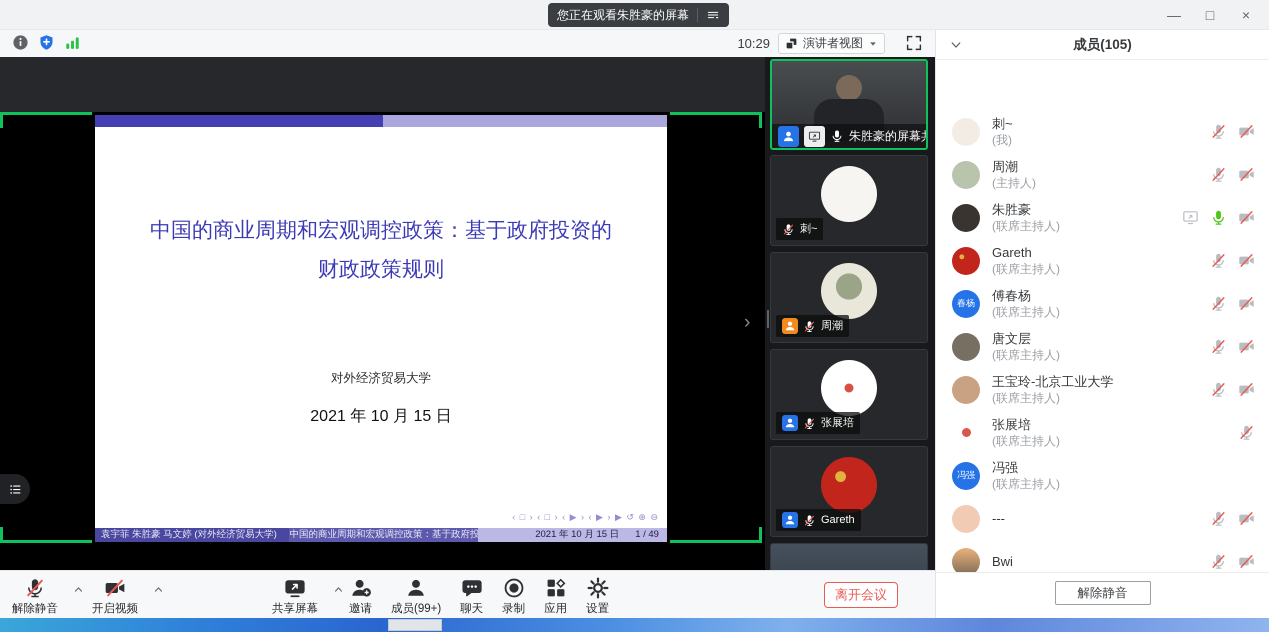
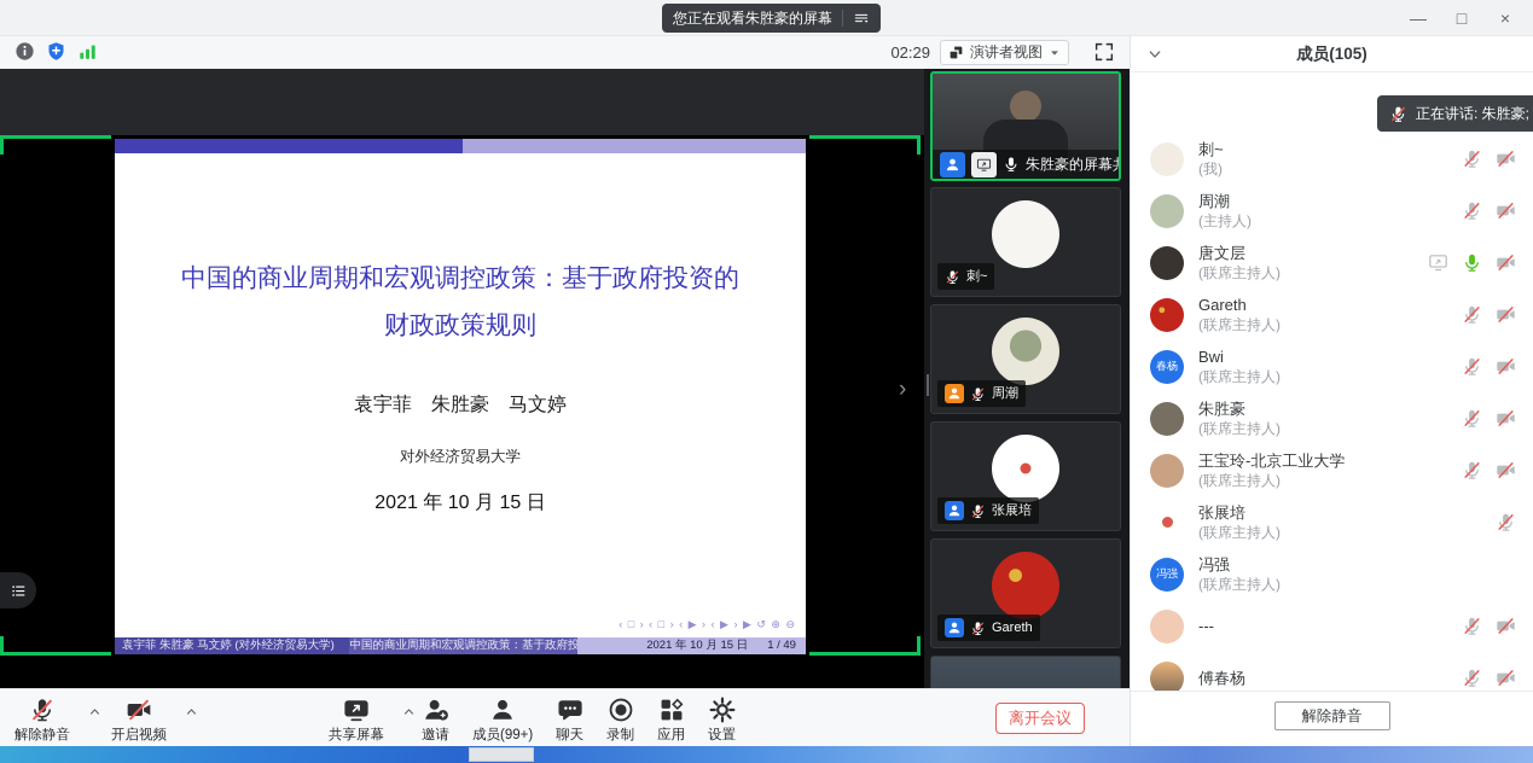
  您正在观看朱胜豪的屏幕
  —
  □
  ×
- 10:29
+ 02:29
  演讲者视图
  中国的商业周期和宏观调控政策：基于政府投资的
  财政政策规则
+ 袁宇菲 朱胜豪 马文婷
  对外经济贸易大学
  2021 年 10 月 15 日
  ‹ □ › ‹ □ › ‹ ▶ › ‹ ▶ › ▶ ↺ ⊕ ⊖
  袁宇菲 朱胜豪 马文婷 (对外经济贸易大学)
  中国的商业周期和宏观调控政策：基于政府投
  2021 年 10 月 15 日
  1 / 49
  ›
  朱胜豪的屏幕
  刺~
  周潮
  张展培
  Gareth
  成员(105)
+ 正在讲话: 朱胜豪;
  刺~
  (我)
  周潮
  (主持人)
- 朱胜豪
+ 唐文层
  (联席主持人)
  Gareth
  (联席主持人)
  春杨
- 傅春杨
+ Bwi
  (联席主持人)
- 唐文层
+ 朱胜豪
  (联席主持人)
  王宝玲-北京工业大学
  (联席主持人)
  张展培
  (联席主持人)
  冯强
  冯强
  (联席主持人)
  ---
- Bwi
+ 傅春杨
  解除静音
  解除静音
  开启视频
  共享屏幕
  邀请
  成员(99+)
  聊天
  录制
  应用
  设置
  离开会议
